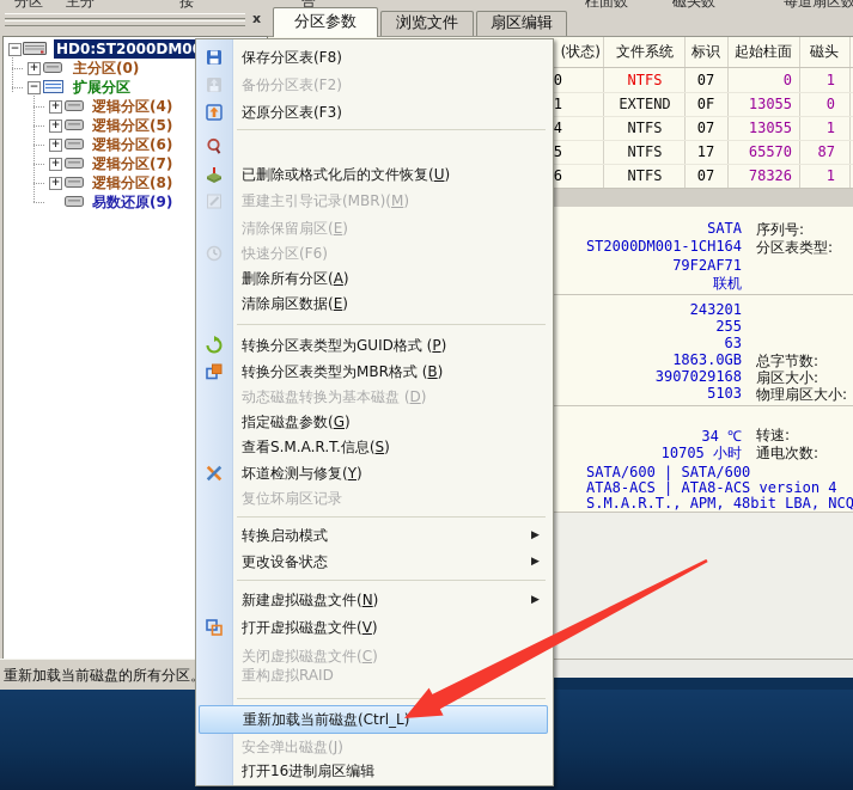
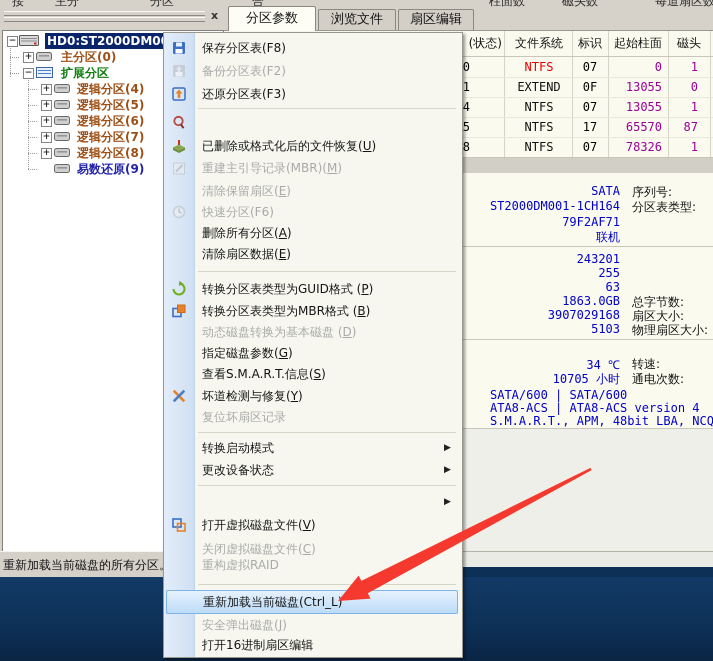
- 分区
+ 接
  主分
- 接
+ 分区
  合
  柱面数
  磁头数
  每道扇区数
  x
  分区参数
  浏览文件
  扇区编辑
  −
  +
  主分区(0)
  −
  扩展分区
  +
  逻辑分区(4)
  +
  逻辑分区(5)
  +
  逻辑分区(6)
  +
  逻辑分区(7)
  +
  逻辑分区(8)
  易数还原(9)
  (状态)
  文件系统
  标识
  起始柱面
  磁头
  0
  NTFS
  07
  0
  1
  1
  EXTEND
  0F
  13055
  0
  4
  NTFS
  07
  13055
  1
  5
  NTFS
  17
  65570
  87
- 6
+ 8
  NTFS
  07
  78326
  1
  SATA
  序列号:
  ST2000DM001-1CH164
  分区表类型:
  79F2AF71
  联机
  243201
  255
  63
  1863.0GB
  总字节数:
  3907029168
  扇区大小:
  5103
  物理扇区大小:
  34 ℃
  转速:
  10705 小时
  通电次数:
  SATA/600 | SATA/600
  ATA8-ACS | ATA8-ACS version 4
  S.M.A.R.T., APM, 48bit LBA, NCQ
  重新加载当前磁盘的所有分区
  保存分区表(F8)
  备份分区表(F2)
  还原分区表(F3)
  已删除或格式化后的文件恢复(U)
  重建主引导记录(MBR)(M)
  清除保留扇区(E)
  快速分区(F6)
  删除所有分区(A)
  清除扇区数据(E)
  转换分区表类型为GUID格式 (P)
  转换分区表类型为MBR格式 (B)
  动态磁盘转换为基本磁盘 (D)
  指定磁盘参数(G)
  查看S.M.A.R.T.信息(S)
  坏道检测与修复(Y)
  复位坏扇区记录
  转换启动模式
  ▶
  更改设备状态
  ▶
- 新建虚拟磁盘文件(N)
  ▶
  打开虚拟磁盘文件(V)
  关闭虚拟磁盘文件(C)
  重构虚拟RAID
  重新加载当前磁盘(Ctrl_L)
  安全弹出磁盘(J)
  打开16进制扇区编辑
